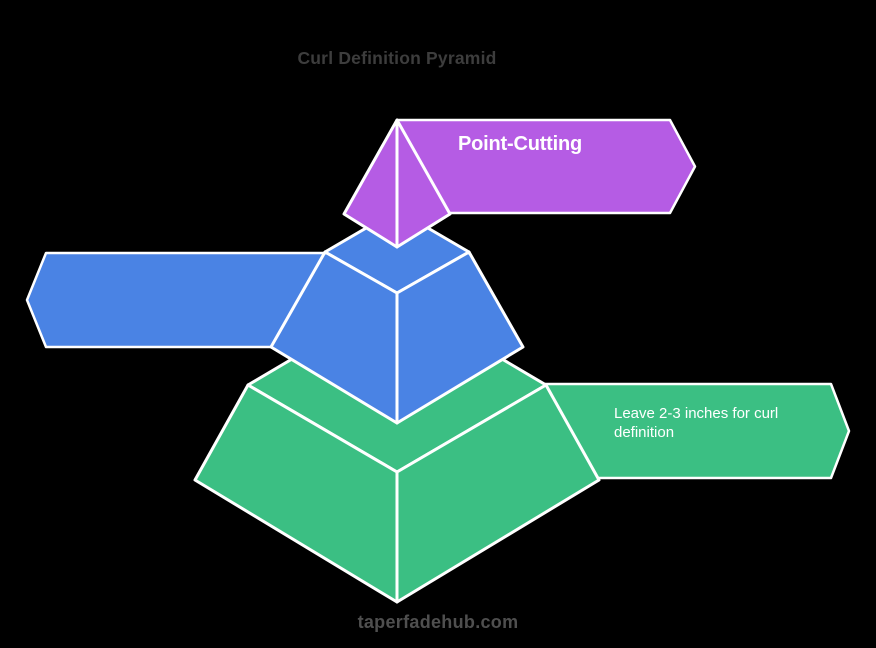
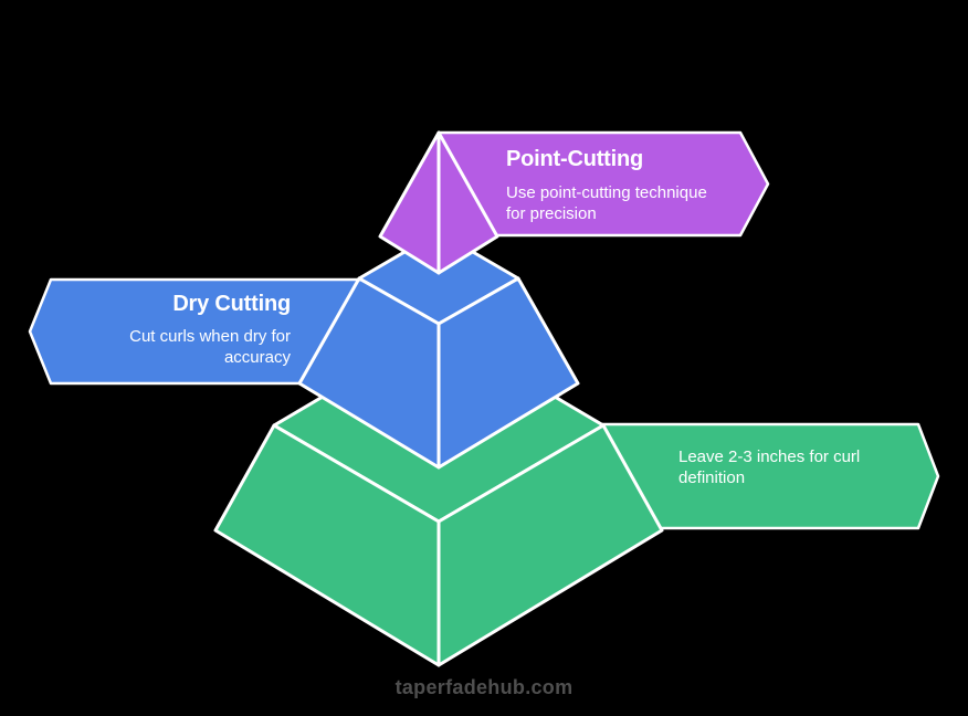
- Curl Definition Pyramid
  Point-Cutting
+ Use point-cutting technique
+ for precision
+ Dry Cutting
+ Cut curls when dry for
+ accuracy
  Leave 2-3 inches for curl
  definition
  taperfadehub.com
